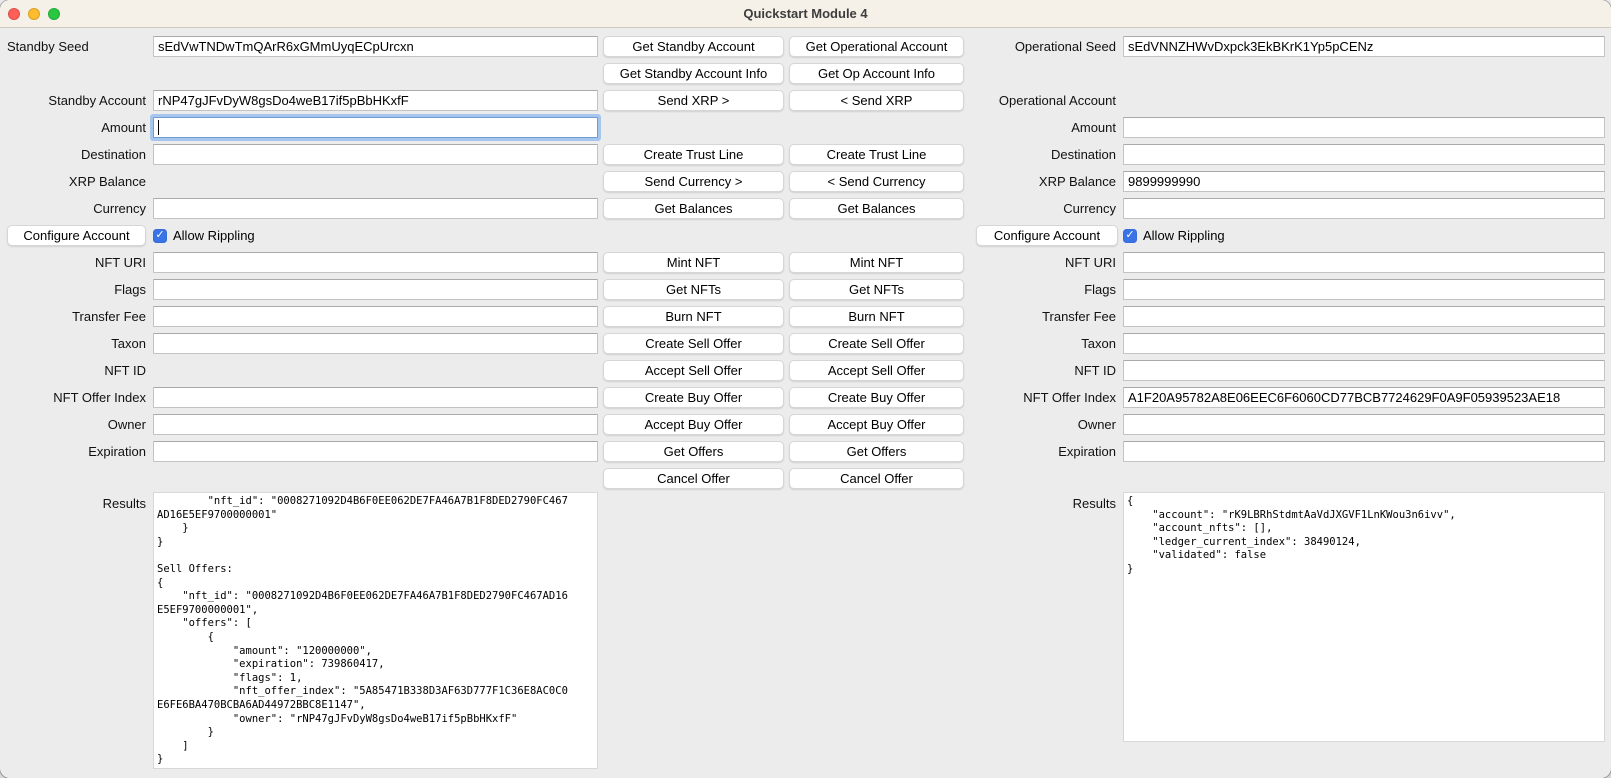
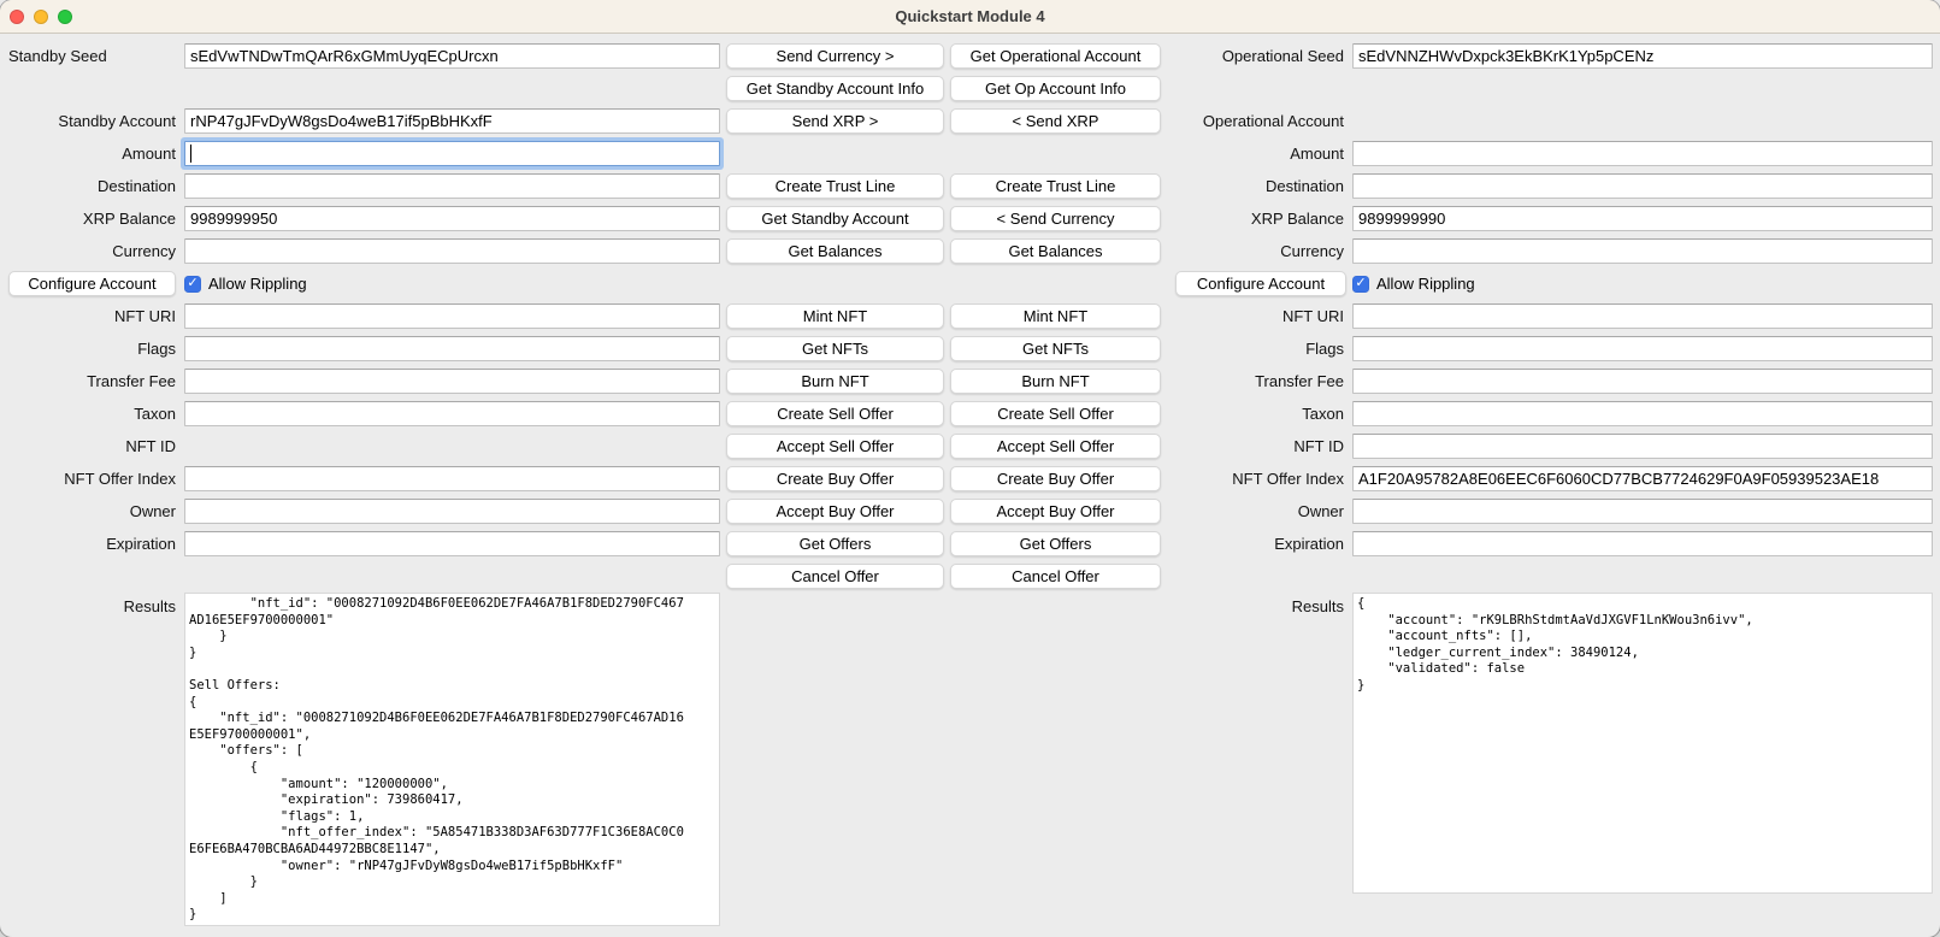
  Quickstart Module 4
  Standby Seed
  sEdVwTNDwTmQArR6xGMmUyqECpUrcxn
- Get Standby Account
+ Send Currency >
  Get Operational Account
  Operational Seed
  sEdVNNZHWvDxpck3EkBKrK1Yp5pCENz
  Get Standby Account Info
  Get Op Account Info
  Standby Account
  rNP47gJFvDyW8gsDo4weB17if5pBbHKxfF
  Send XRP >
  < Send XRP
  Operational Account
  Amount
  Amount
  Destination
  Create Trust Line
  Create Trust Line
  Destination
  XRP Balance
+ 9989999950
- Send Currency >
+ Get Standby Account
  < Send Currency
  XRP Balance
  9899999990
  Currency
  Get Balances
  Get Balances
  Currency
  Configure Account
  Allow Rippling
  Configure Account
  Allow Rippling
  NFT URI
  Mint NFT
  Mint NFT
  NFT URI
  Flags
  Get NFTs
  Get NFTs
  Flags
  Transfer Fee
  Burn NFT
  Burn NFT
  Transfer Fee
  Taxon
  Create Sell Offer
  Create Sell Offer
  Taxon
  NFT ID
  Accept Sell Offer
  Accept Sell Offer
  NFT ID
  NFT Offer Index
  Create Buy Offer
  Create Buy Offer
  NFT Offer Index
  A1F20A95782A8E06EEC6F6060CD77BCB7724629F0A9F05939523AE18
  Owner
  Accept Buy Offer
  Accept Buy Offer
  Owner
  Expiration
  Get Offers
  Get Offers
  Expiration
  Cancel Offer
  Cancel Offer
  Results
  "nft_id": "0008271092D4B6F0EE062DE7FA46A7B1F8DED2790FC467
  AD16E5EF9700000001"
  }
  }
  Sell Offers:
  {
  "nft_id": "0008271092D4B6F0EE062DE7FA46A7B1F8DED2790FC467AD16
  E5EF9700000001",
  "offers": [
  {
  "amount": "120000000",
  "expiration": 739860417,
  "flags": 1,
  "nft_offer_index": "5A85471B338D3AF63D777F1C36E8AC0C0
  E6FE6BA470BCBA6AD44972BBC8E1147",
  "owner": "rNP47gJFvDyW8gsDo4weB17if5pBbHKxfF"
  }
  ]
  }
  Results
  {
  "account": "rK9LBRhStdmtAaVdJXGVF1LnKWou3n6ivv",
  "account_nfts": [],
  "ledger_current_index": 38490124,
  "validated": false
  }
